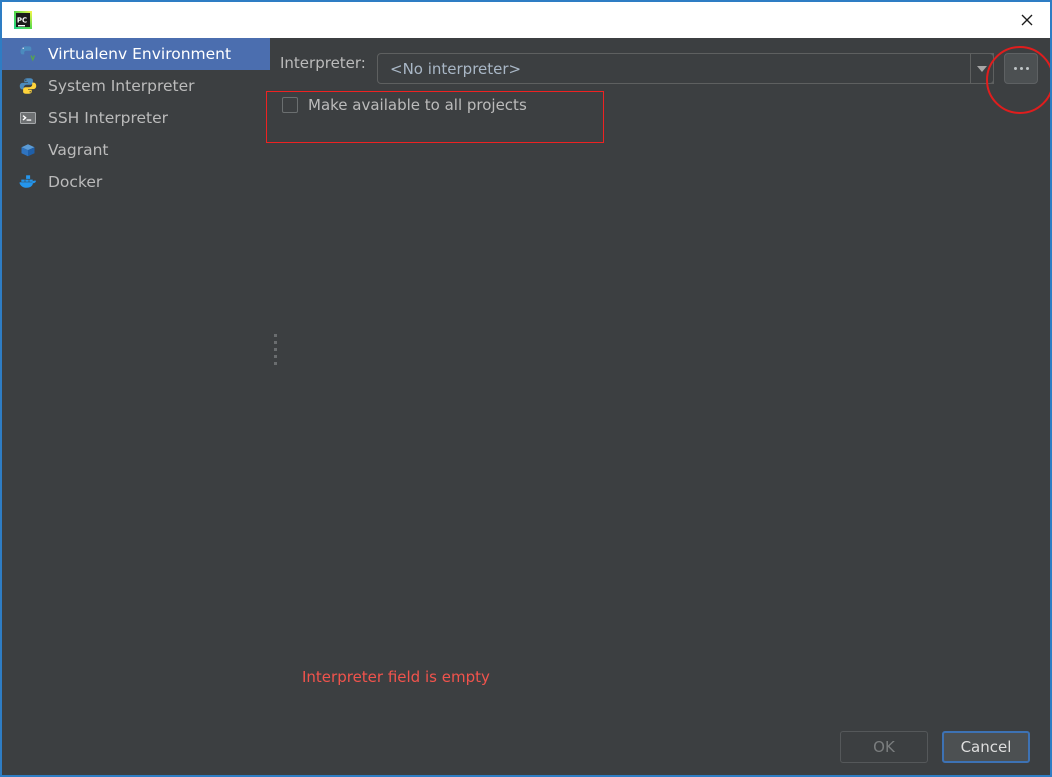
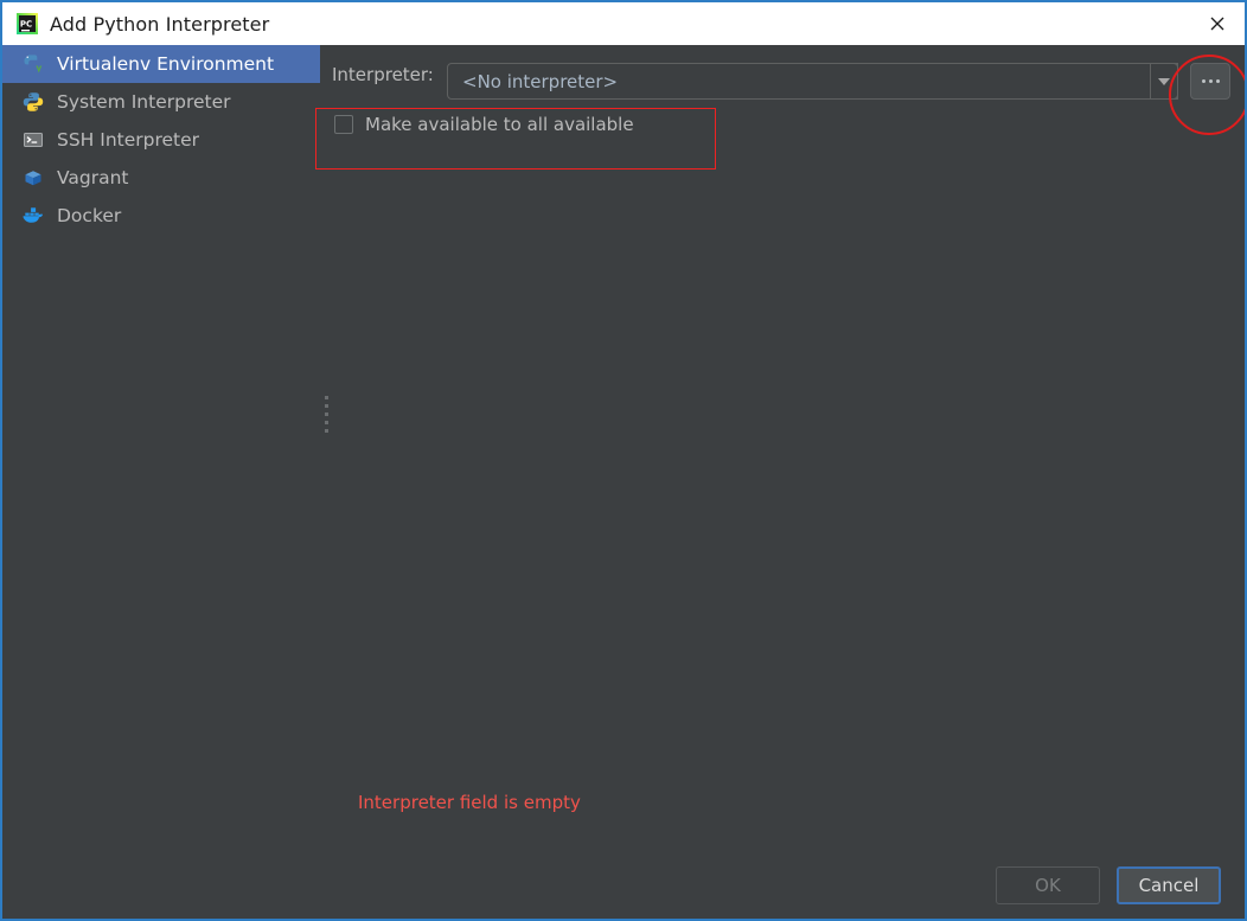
  PC
+ Add Python Interpreter
  Virtualenv Environment
  System Interpreter
  SSH Interpreter
  Vagrant
  Docker
  Interpreter:
  <No interpreter>
- Make available to all projects
+ Make available to all available
  Interpreter field is empty
  OK
  Cancel
